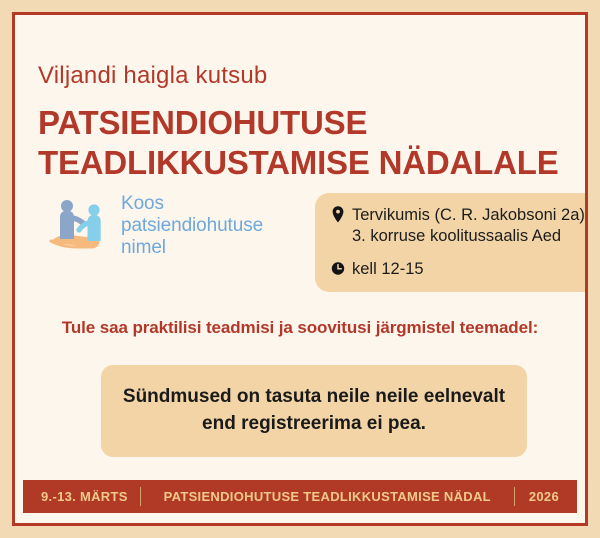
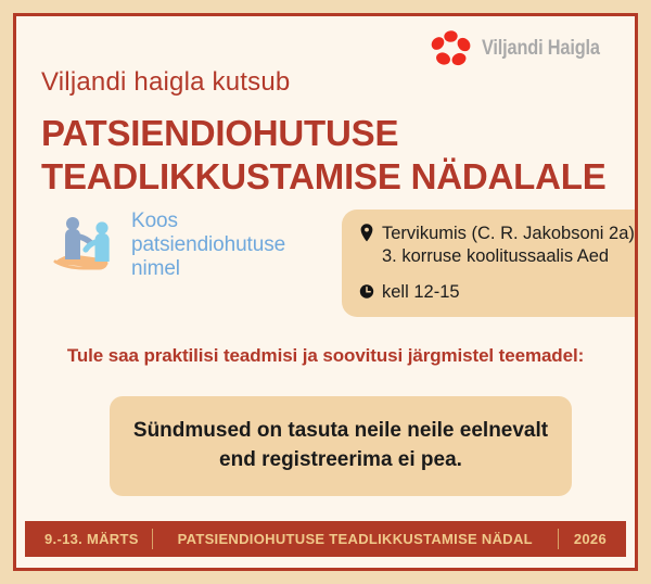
+ Viljandi Haigla
  Viljandi haigla kutsub
  PATSIENDIOHUTUSE
  TEADLIKKUSTAMISE NÄDALALE
  Koos
  patsiendiohutuse
  nimel
  Tervikumis (C. R. Jakobsoni 2a)
  3. korruse koolitussaalis Aed
  kell 12-15
  Tule saa praktilisi teadmisi ja soovitusi järgmistel teemadel:
  Sündmused on tasuta neile neile eelnevalt
  end registreerima ei pea.
  9.-13. MÄRTS
  PATSIENDIOHUTUSE TEADLIKKUSTAMISE NÄDAL
  2026
